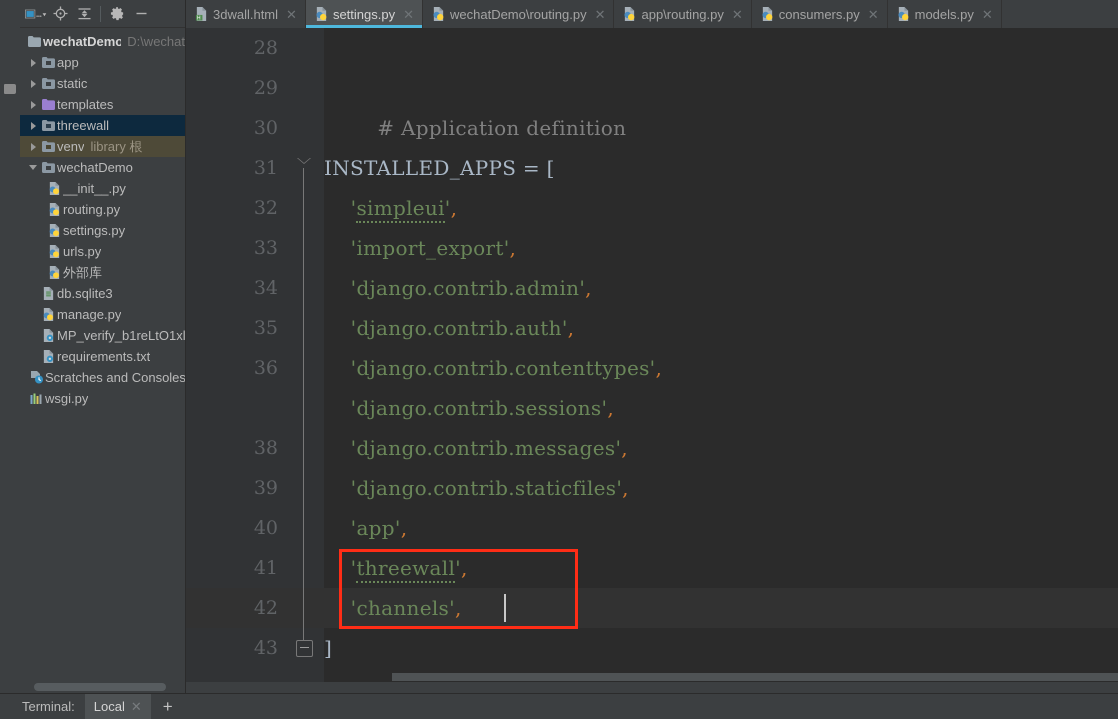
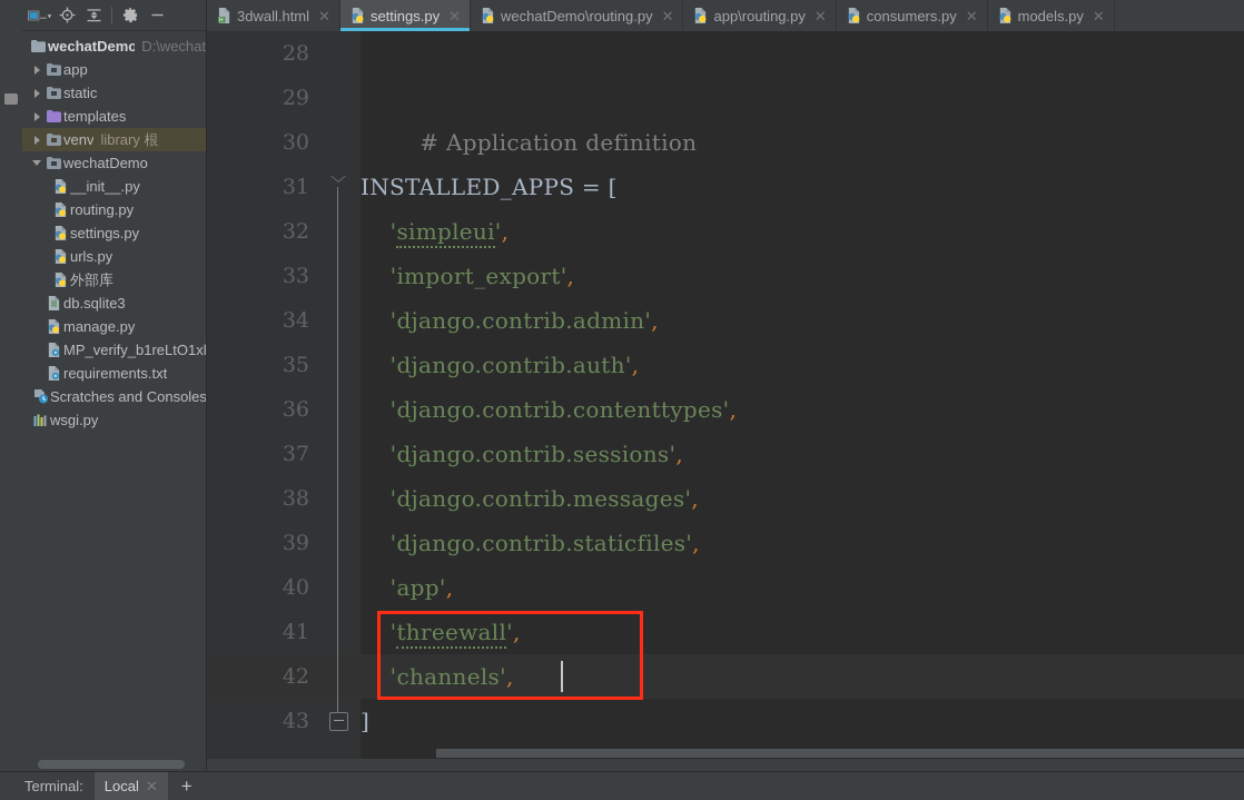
  wechatDemo
  D:\wechat
  app
  static
  templates
- threewall
  venv
  library 根
  wechatDemo
  __init__.py
  routing.py
  settings.py
  urls.py
  外部库
  db.sqlite3
  manage.py
  MP_verify_b1reLtO1xl
  requirements.txt
  Scratches and Consoles
  wsgi.py
  3dwall.html
  ✕
  settings.py
  ✕
  wechatDemo\routing.py
  ✕
  app\routing.py
  ✕
  consumers.py
  ✕
  models.py
  ✕
  28
  29
  30
  31
  32
  33
  34
  35
  36
+ 37
  38
  39
  40
  41
  42
  43
  # Application definition
  INSTALLED_APPS = [
  'simpleui',
  'import_export',
  'django.contrib.admin',
  'django.contrib.auth',
  'django.contrib.contenttypes',
  'django.contrib.sessions',
  'django.contrib.messages',
  'django.contrib.staticfiles',
  'app',
  'threewall',
  'channels',
  ]
  Terminal:
  Local
  ✕
  +
